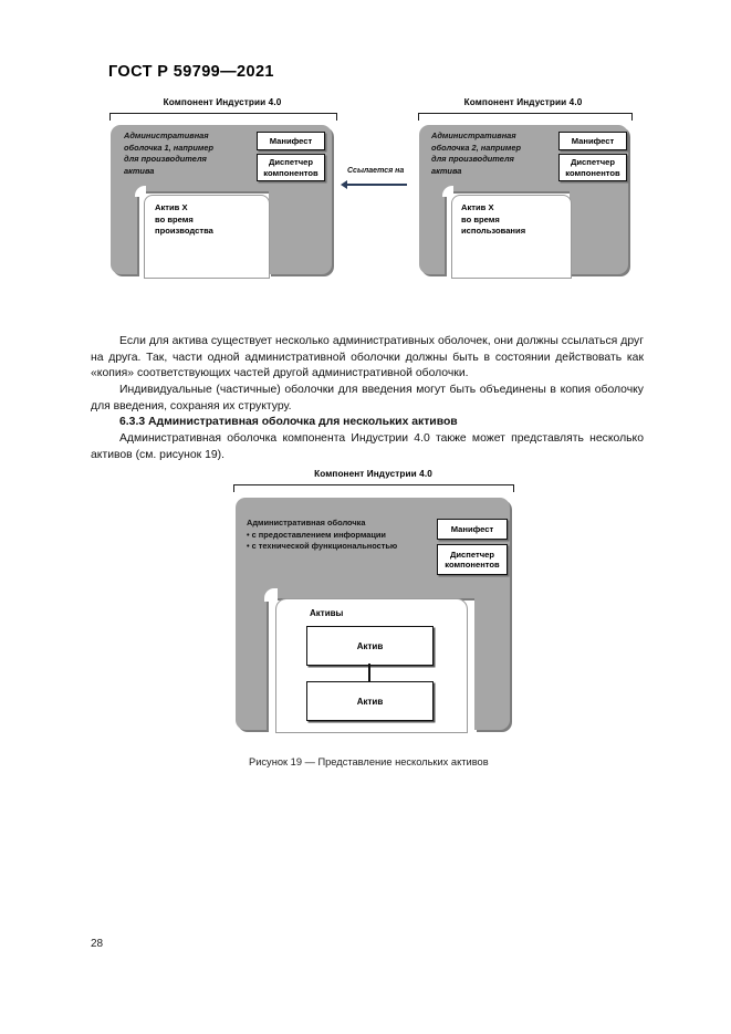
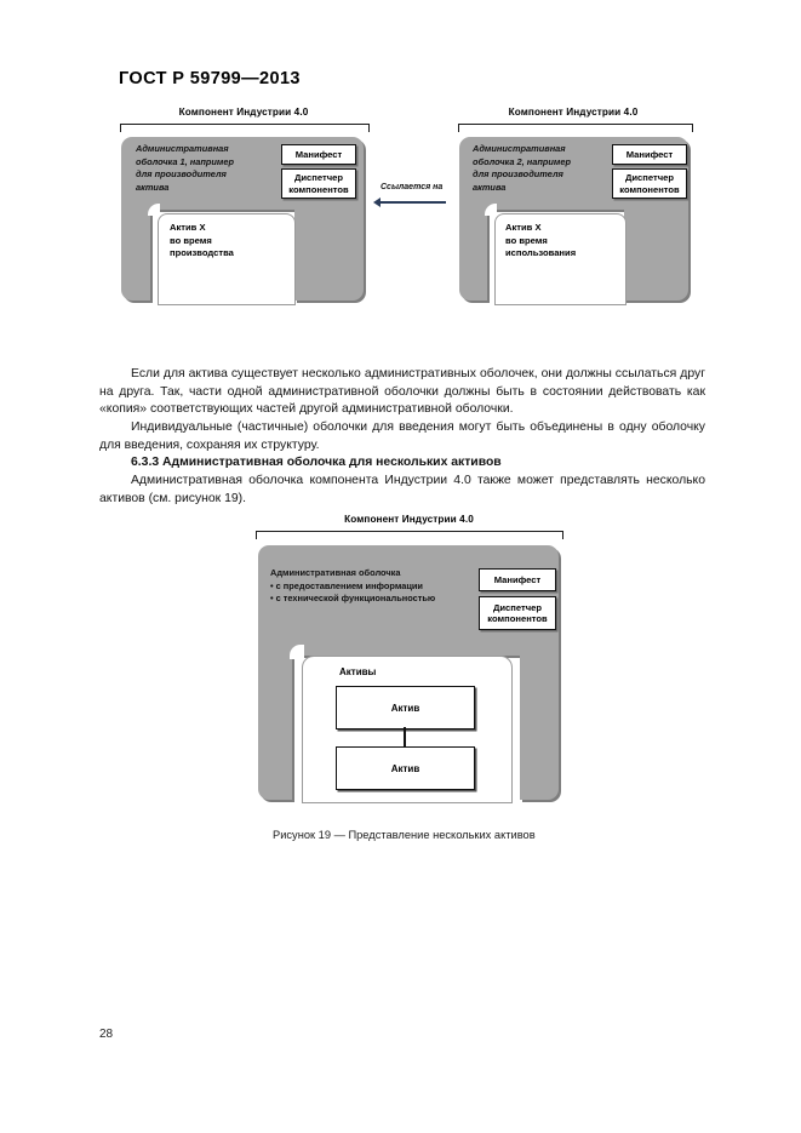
- ГОСТ Р 59799—2021
+ ГОСТ Р 59799—2013
  Компонент Индустрии 4.0
  Административная
  оболочка 1, например
  для производителя
  актива
  Манифест
  Диспетчер
  компонентов
  Актив X
  во время
  производства
  Компонент Индустрии 4.0
  Административная
  оболочка 2, например
  для производителя
  актива
  Манифест
  Диспетчер
  компонентов
  Актив X
  во время
  использования
  Если для актива существует несколько административных оболочек, они должны ссылаться друг на друга. Так, части одной административной оболочки должны быть в состоянии действовать как «копия» соответствующих частей другой административной оболочки.
- Индивидуальные (частичные) оболочки для введения могут быть объединены в копия оболочку для введения, сохраняя их структуру.
+ Индивидуальные (частичные) оболочки для введения могут быть объединены в одну оболочку для введения, сохраняя их структуру.
  6.3.3 Административная оболочка для нескольких активов
  Административная оболочка компонента Индустрии 4.0 также может представлять несколько активов (см. рисунок 19).
  Компонент Индустрии 4.0
  Административная оболочка
  • с предоставлением информации
  • с технической функциональностью
  Манифест
  Диспетчер
  компонентов
  Активы
  Актив
  Актив
  Рисунок 19 — Представление нескольких активов
  28
